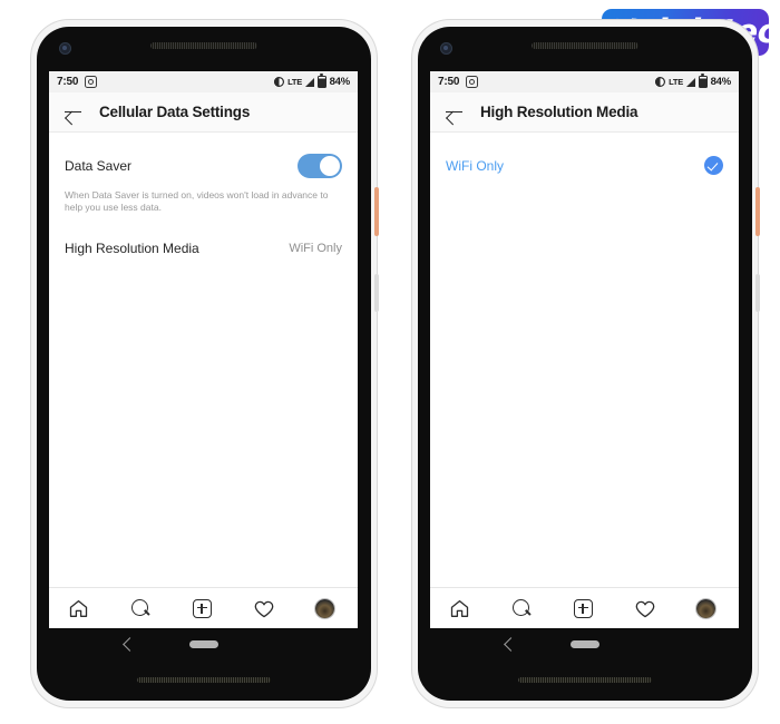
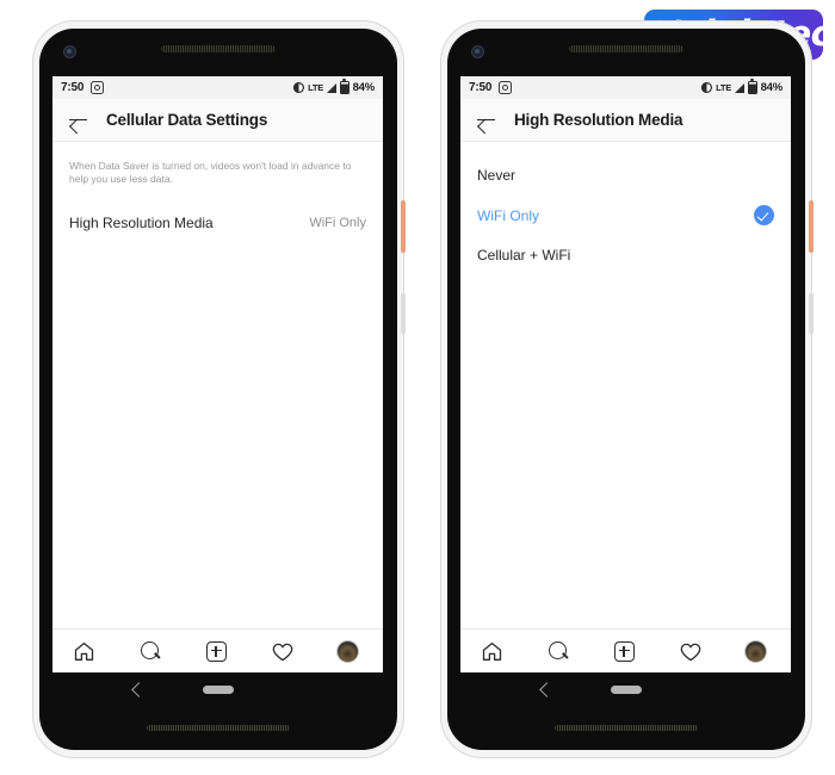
  7:50
  LTE
  84%
  Cellular Data Settings
- Data Saver
  When Data Saver is turned on, videos won't load in advance to help you use less data.
  High Resolution Media
  WiFi Only
  7:50
  LTE
  84%
  High Resolution Media
+ Never
  WiFi Only
+ Cellular + WiFi
